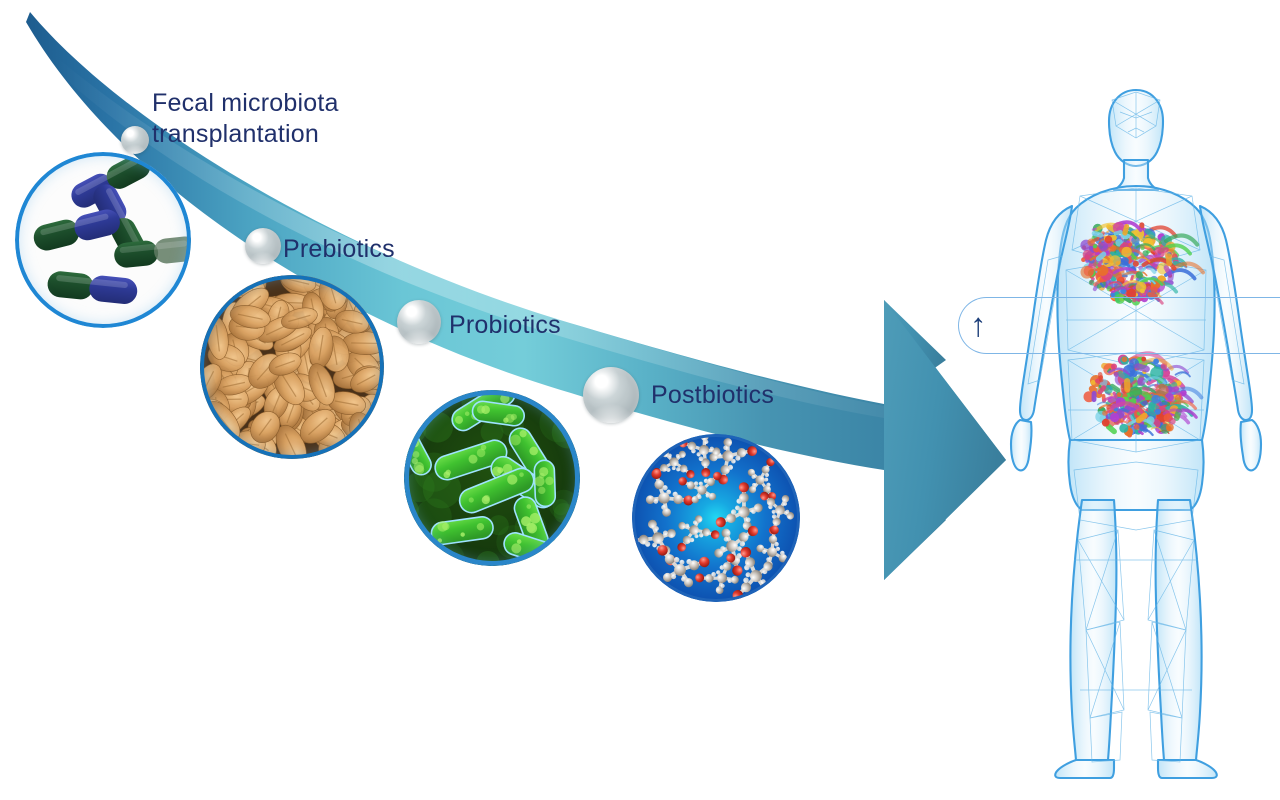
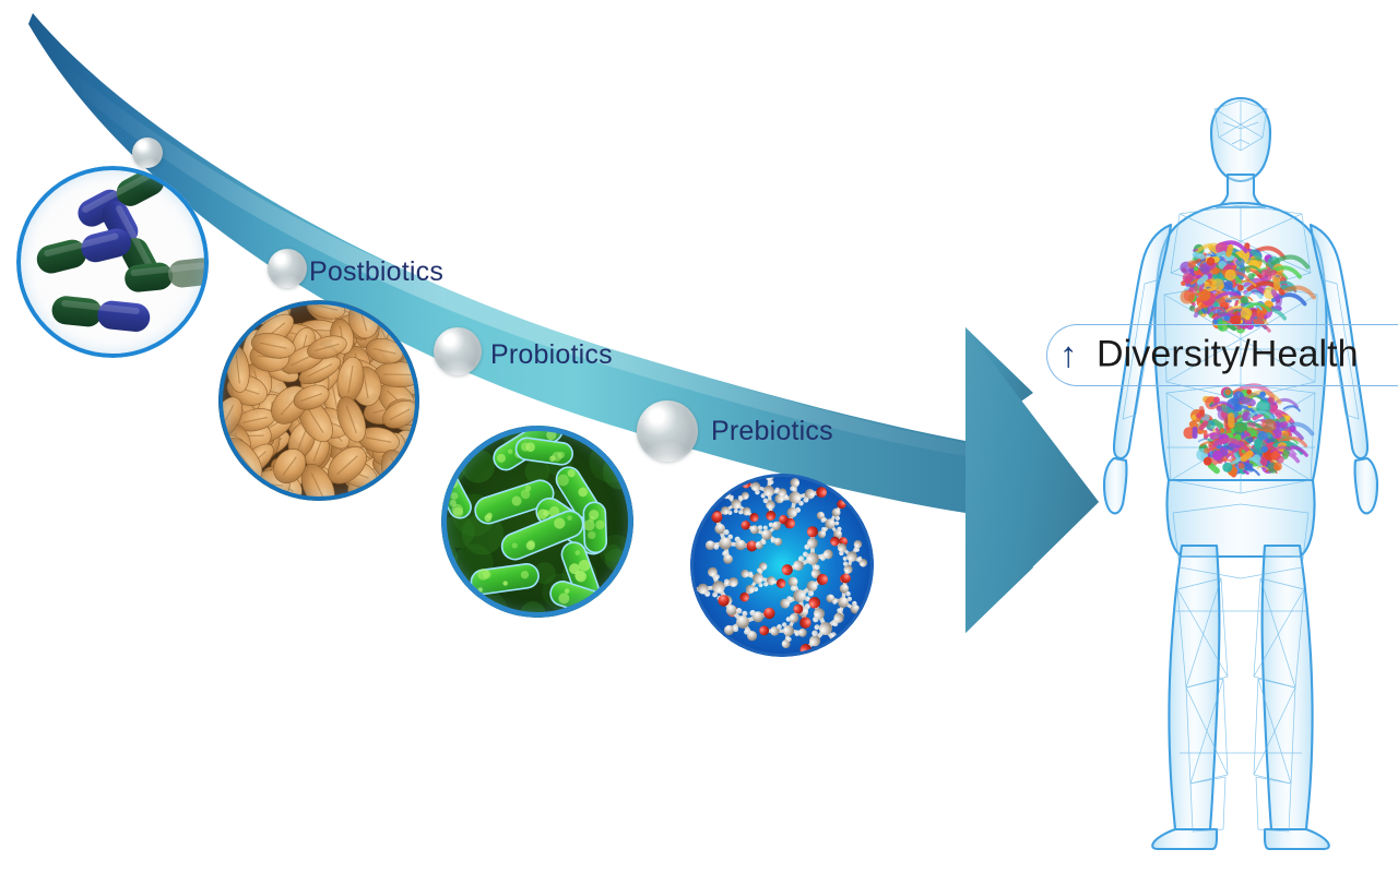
- Fecal microbiota
- transplantation
- Prebiotics
+ Postbiotics
  Probiotics
- Postbiotics
+ Prebiotics
  ↑
+ Diversity/Health
